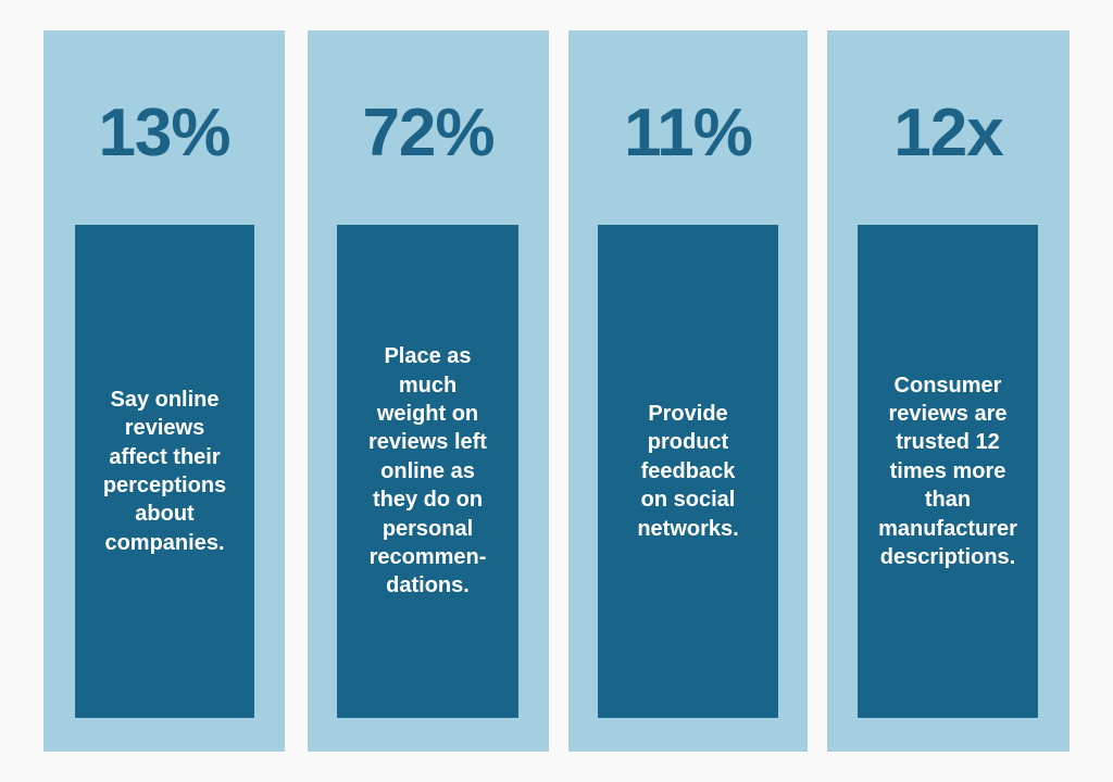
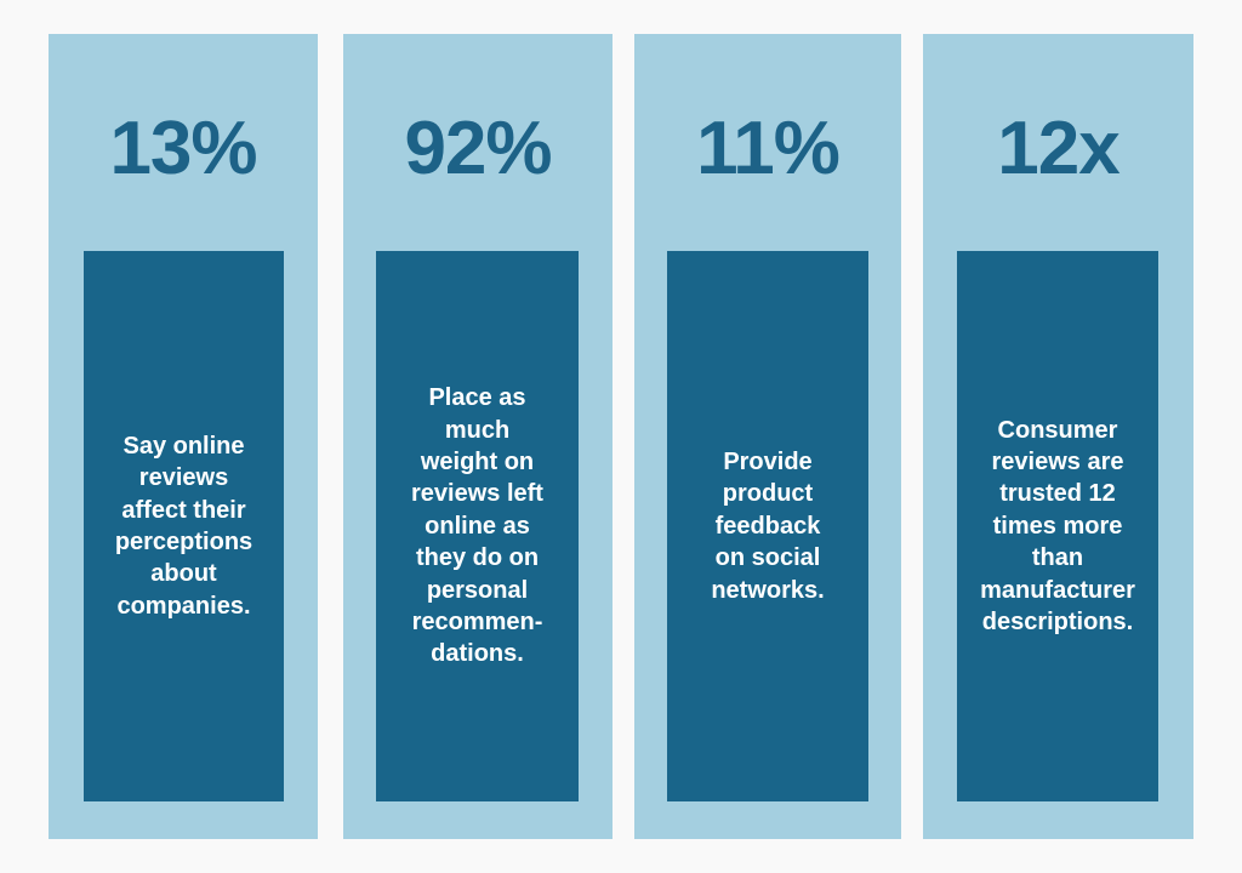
  13%
  Say online
  reviews
  affect their
  perceptions
  about
  companies.
- 72%
+ 92%
  Place as
  much
  weight on
  reviews left
  online as
  they do on
  personal
  recommen-
  dations.
  11%
  Provide
  product
  feedback
  on social
  networks.
  12x
  Consumer
  reviews are
  trusted 12
  times more
  than
  manufacturer
  descriptions.
